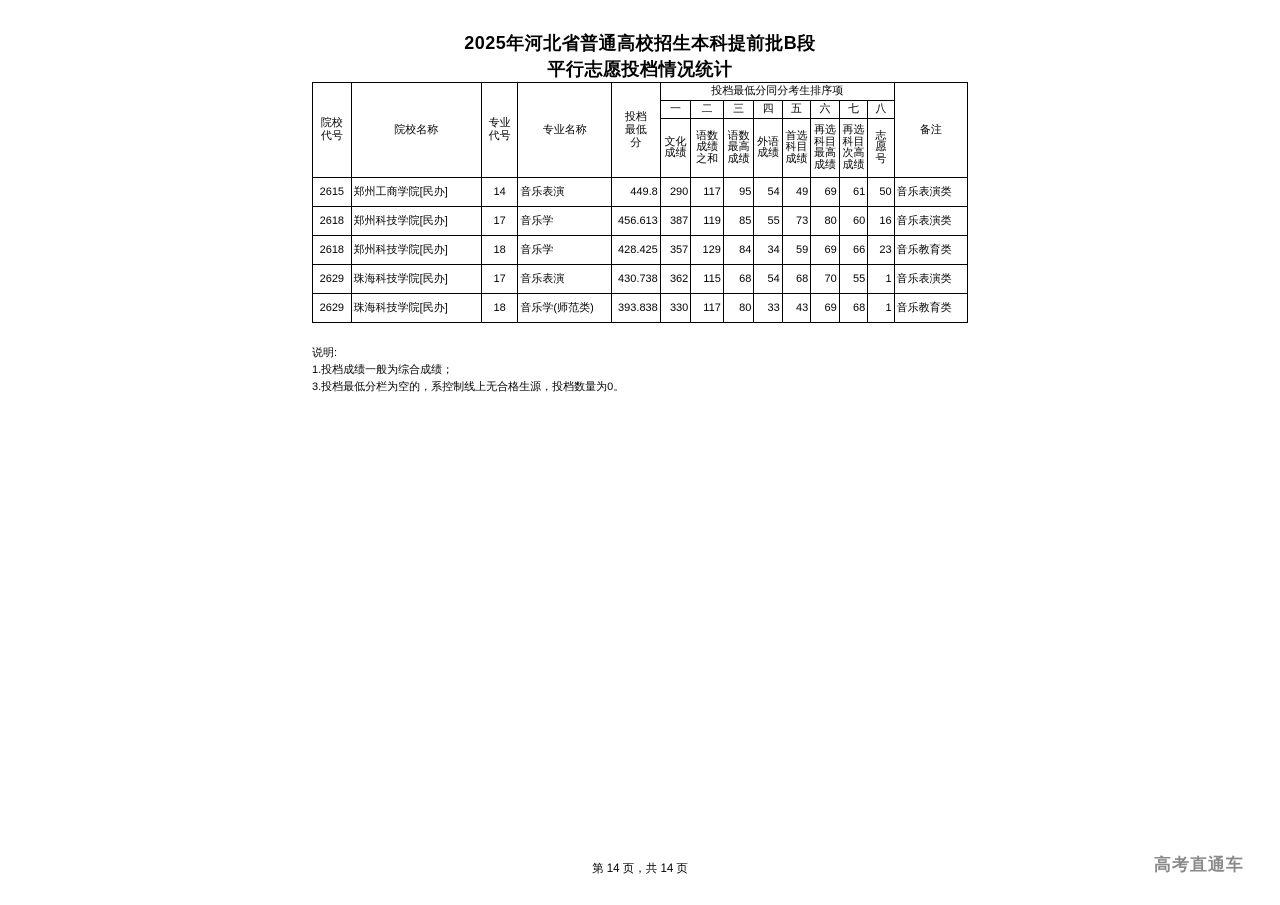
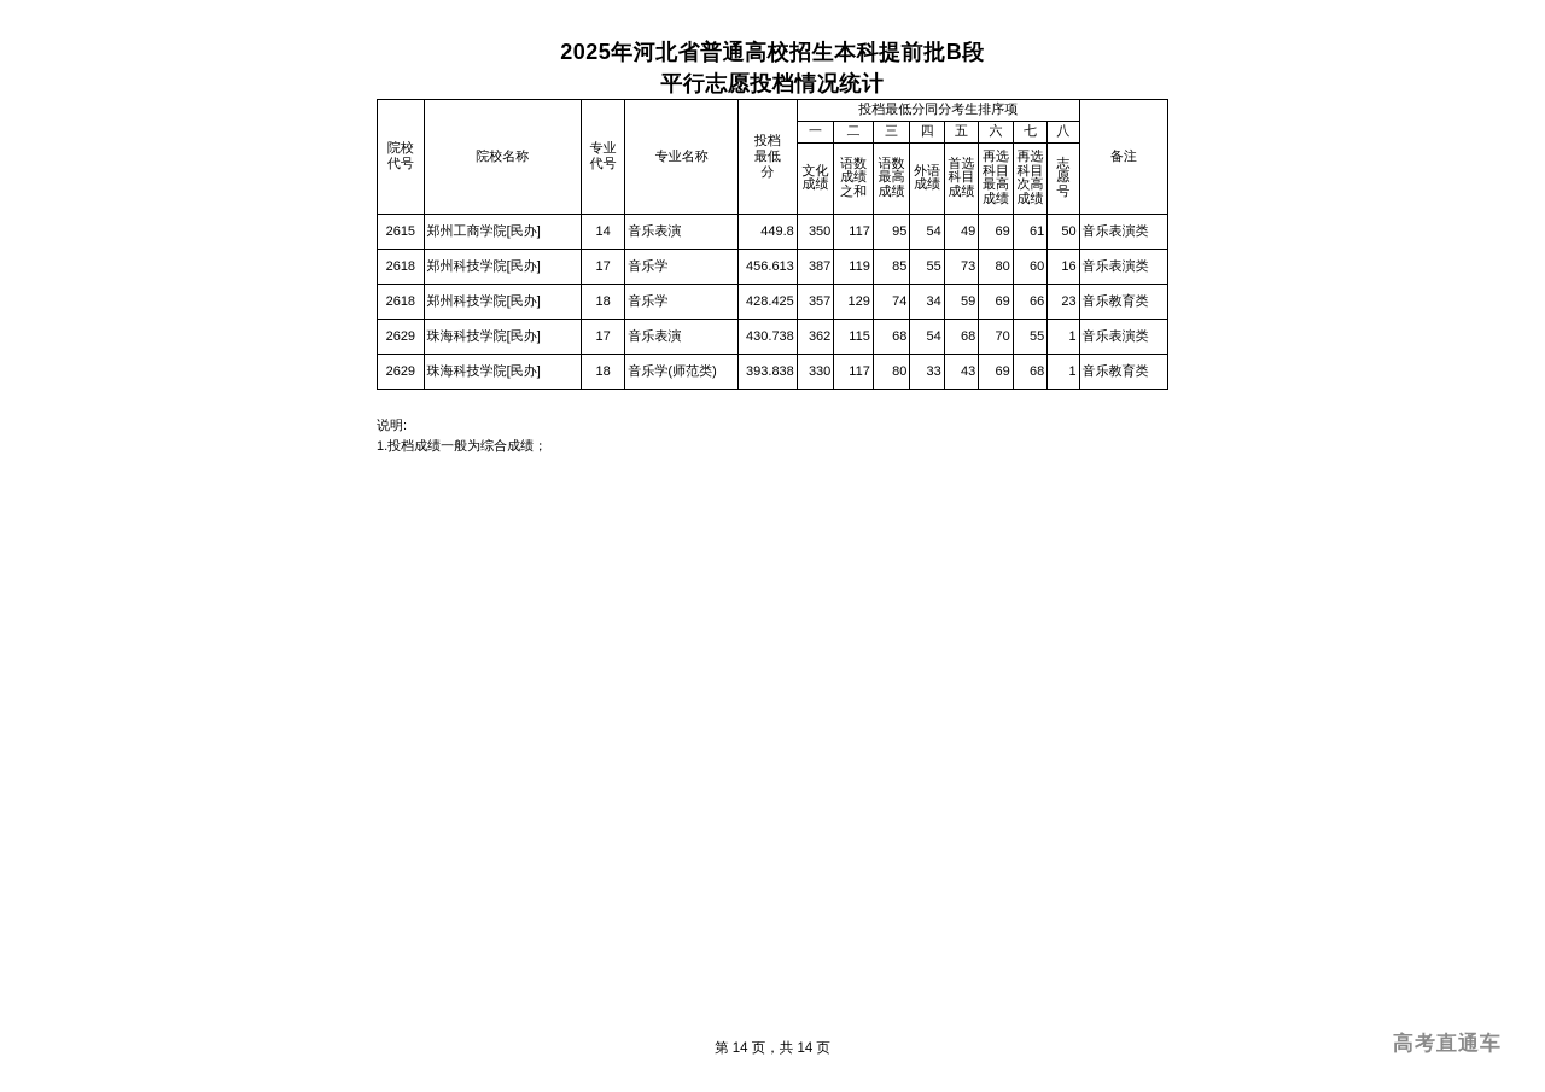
  2025年河北省普通高校招生本科提前批B段
  平行志愿投档情况统计
  院校代号	院校名称	专业代号	专业名称	投档最低分	投档最低分同分考生排序项	备注
  一	二	三	四	五	六	七	八
  文化成绩	语数成绩之和	语数最高成绩	外语成绩	首选科目成绩	再选科目最高成绩	再选科目次高成绩	志愿号
- 2615	郑州工商学院[民办]	14	音乐表演	449.8	290	117	95	54	49	69	61	50	音乐表演类
+ 2615	郑州工商学院[民办]	14	音乐表演	449.8	350	117	95	54	49	69	61	50	音乐表演类
  2618	郑州科技学院[民办]	17	音乐学	456.613	387	119	85	55	73	80	60	16	音乐表演类
- 2618	郑州科技学院[民办]	18	音乐学	428.425	357	129	84	34	59	69	66	23	音乐教育类
+ 2618	郑州科技学院[民办]	18	音乐学	428.425	357	129	74	34	59	69	66	23	音乐教育类
  2629	珠海科技学院[民办]	17	音乐表演	430.738	362	115	68	54	68	70	55	1	音乐表演类
  2629	珠海科技学院[民办]	18	音乐学(师范类)	393.838	330	117	80	33	43	69	68	1	音乐教育类
  说明:
  1.投档成绩一般为综合成绩；
- 3.投档最低分栏为空的，系控制线上无合格生源，投档数量为0。
  第 14 页，共 14 页
  高考直通车
